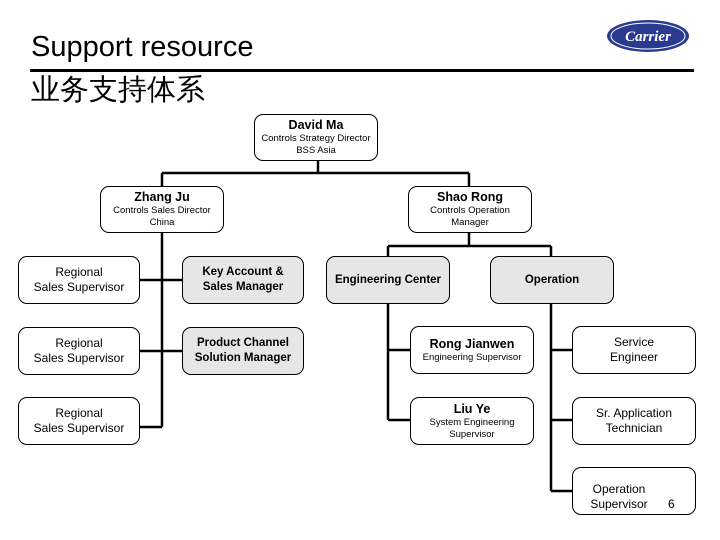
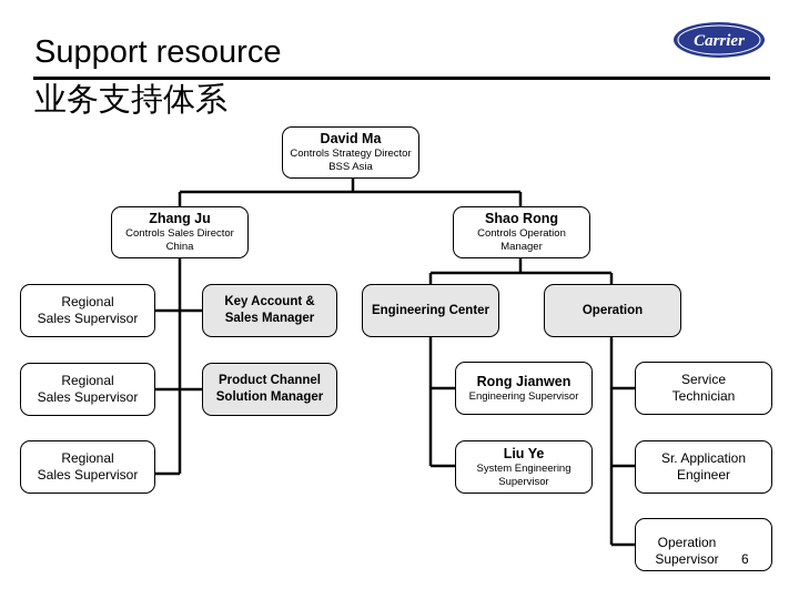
  Support resource
  业务支持体系
  Carrier
  David Ma
  Controls Strategy Director
  BSS Asia
  Zhang Ju
  Controls Sales Director
  China
  Shao Rong
  Controls Operation
  Manager
  Regional
  Sales Supervisor
  Regional
  Sales Supervisor
  Regional
  Sales Supervisor
  Key Account &
  Sales Manager
  Product Channel
  Solution Manager
  Engineering Center
  Operation
  Rong Jianwen
  Engineering Supervisor
  Liu Ye
  System Engineering
  Supervisor
  Service
- Engineer
+ Technician
  Sr. Application
- Technician
+ Engineer
  Operation
  Supervisor
  6
